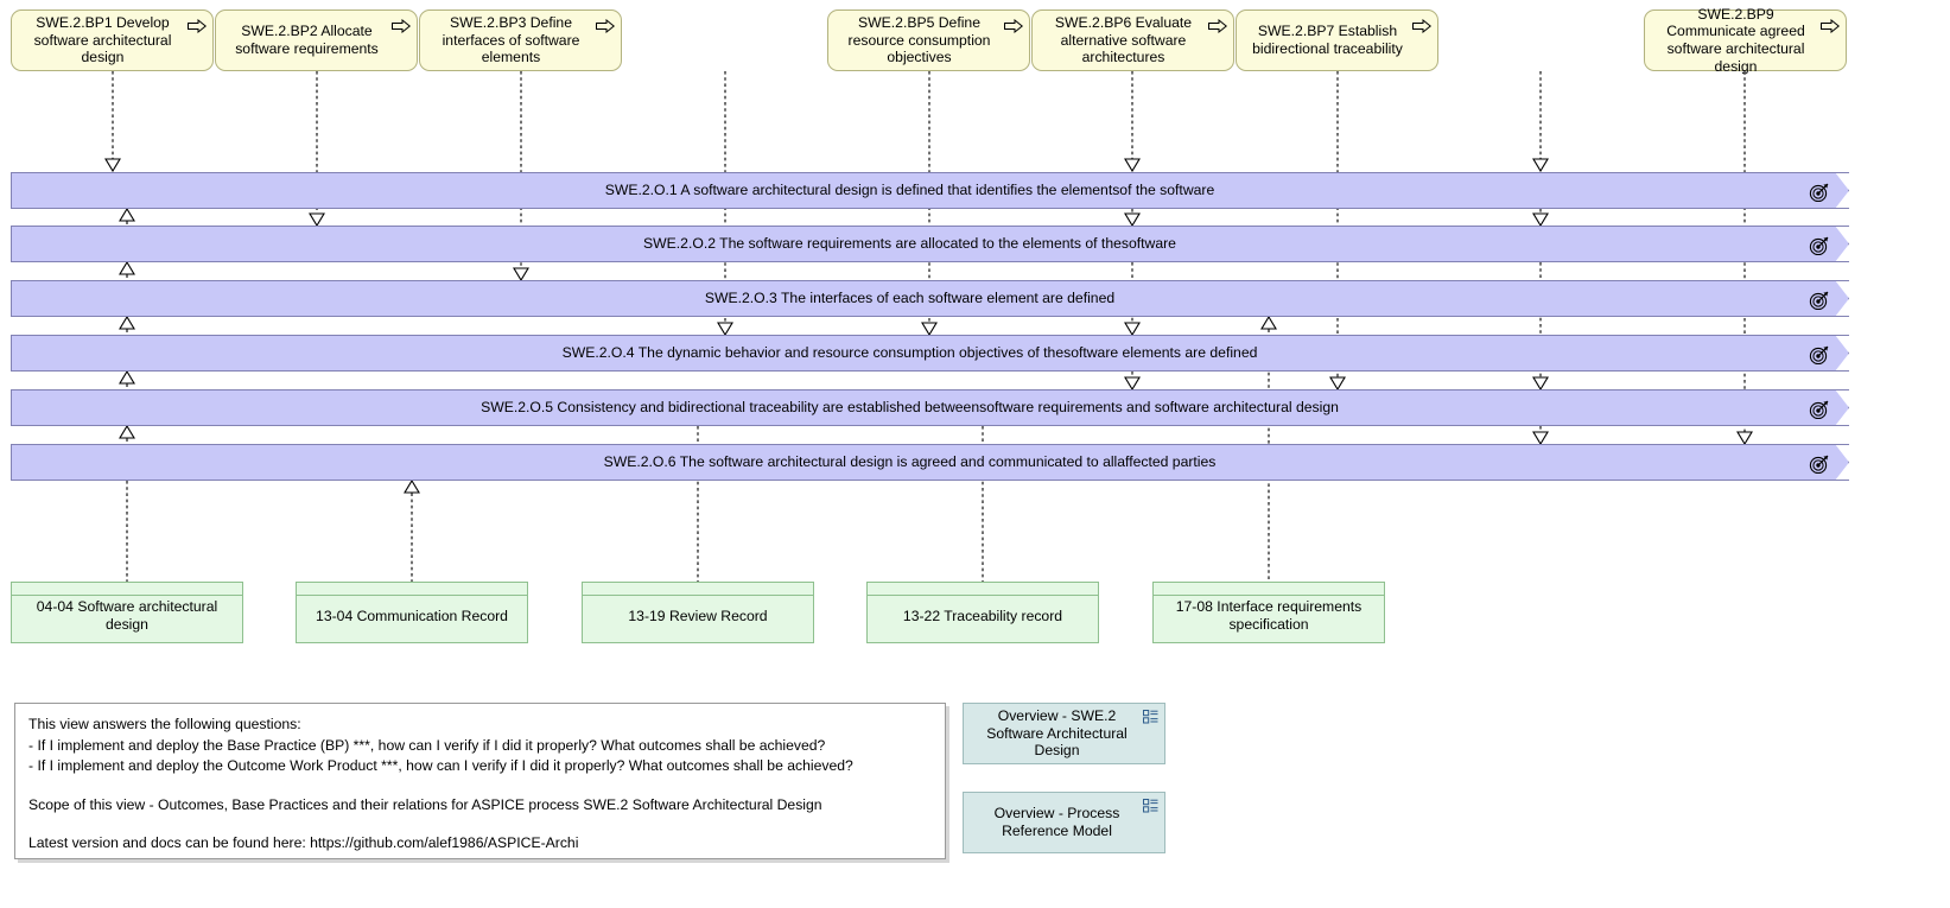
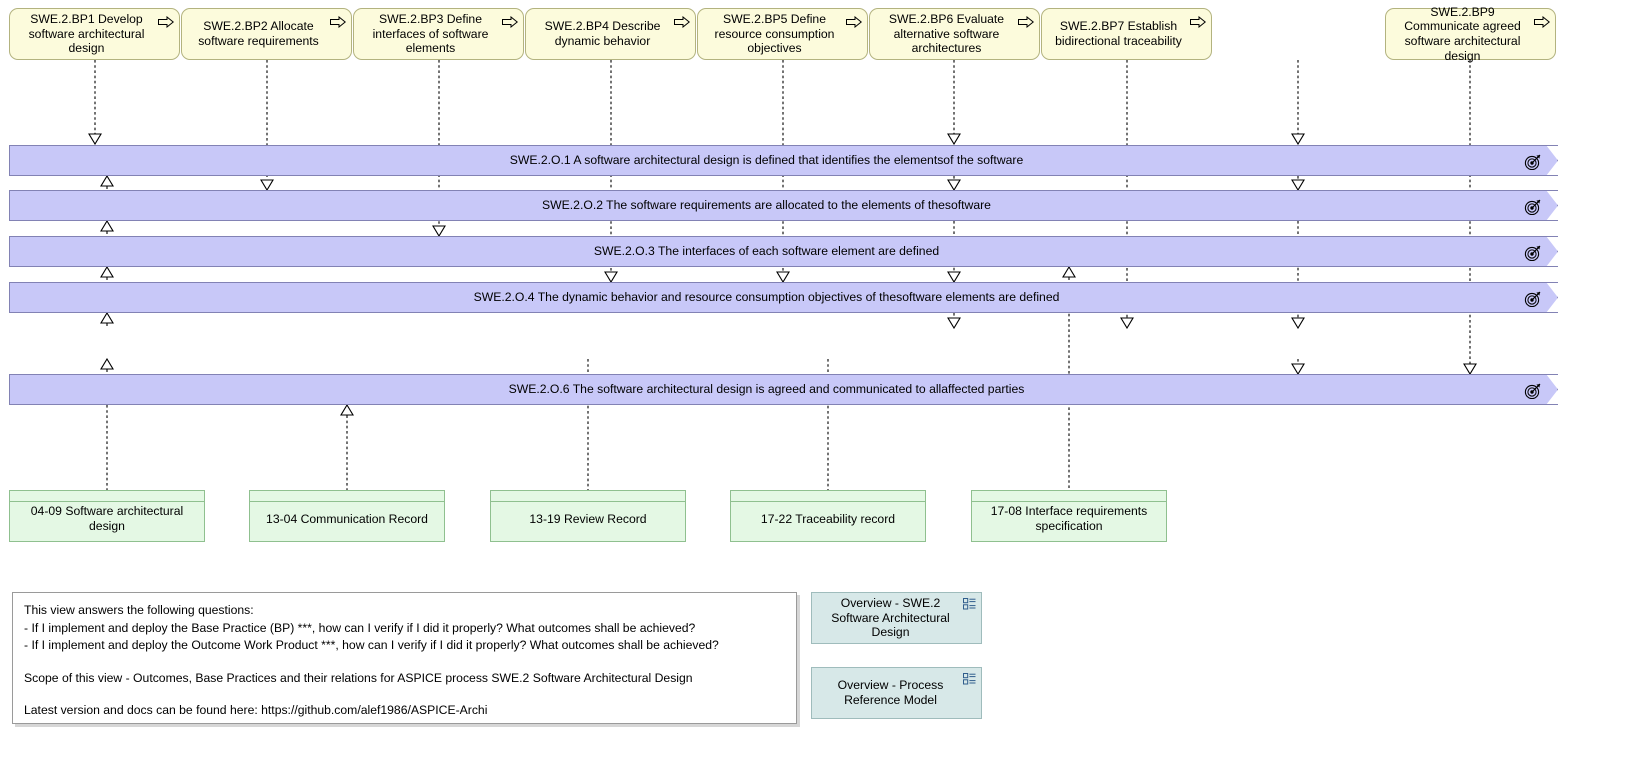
  SWE.2.BP1 Develop software architectural design
  SWE.2.BP2 Allocate software requirements
  SWE.2.BP3 Define interfaces of software elements
+ SWE.2.BP4 Describe dynamic behavior
  SWE.2.BP5 Define resource consumption objectives
  SWE.2.BP6 Evaluate alternative software architectures
  SWE.2.BP7 Establish bidirectional traceability
  SWE.2.BP9 Communicate agreed software architectural design
  SWE.2.O.1 A software architectural design is defined that identifies the elementsof the software
  SWE.2.O.2 The software requirements are allocated to the elements of thesoftware
  SWE.2.O.3 The interfaces of each software element are defined
  SWE.2.O.4 The dynamic behavior and resource consumption objectives of thesoftware elements are defined
- SWE.2.O.5 Consistency and bidirectional traceability are established betweensoftware requirements and software architectural design
  SWE.2.O.6 The software architectural design is agreed and communicated to allaffected parties
- 04-04 Software architectural design
+ 04-09 Software architectural design
  13-04 Communication Record
  13-19 Review Record
- 13-22 Traceability record
+ 17-22 Traceability record
  17-08 Interface requirements specification
  This view answers the following questions:
  - If I implement and deploy the Base Practice (BP) ***, how can I verify if I did it properly? What outcomes shall be achieved?
  - If I implement and deploy the Outcome Work Product ***, how can I verify if I did it properly? What outcomes shall be achieved?
  Scope of this view - Outcomes, Base Practices and their relations for ASPICE process SWE.2 Software Architectural Design
  Latest version and docs can be found here: https://github.com/alef1986/ASPICE-Archi
  Overview - SWE.2 Software Architectural Design
  Overview - Process Reference Model
